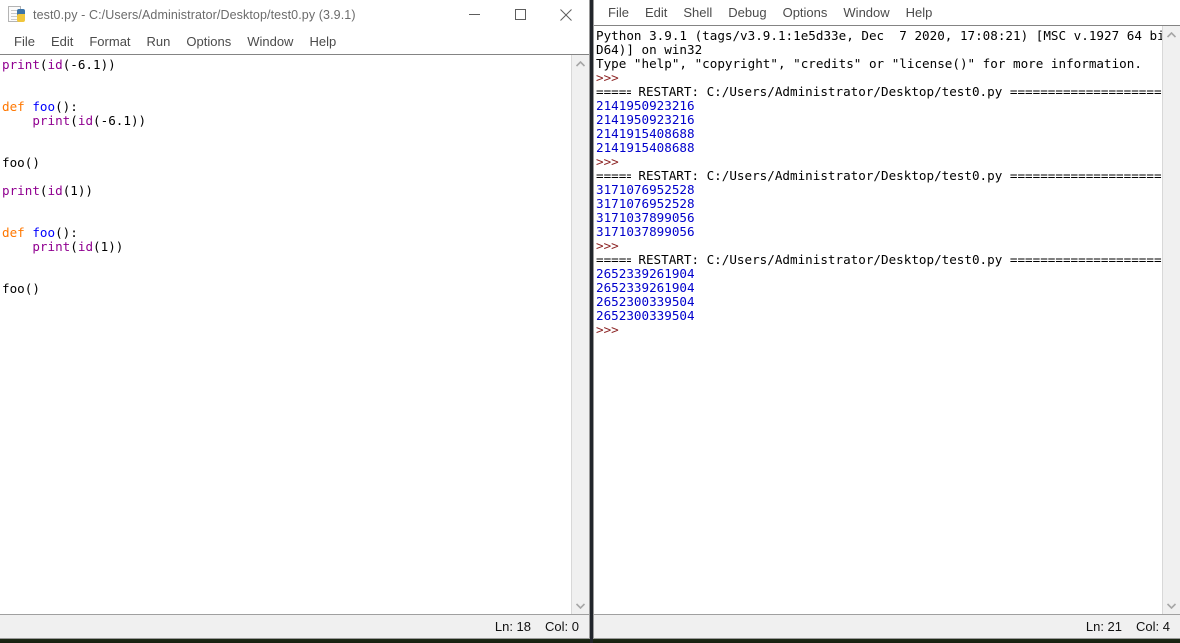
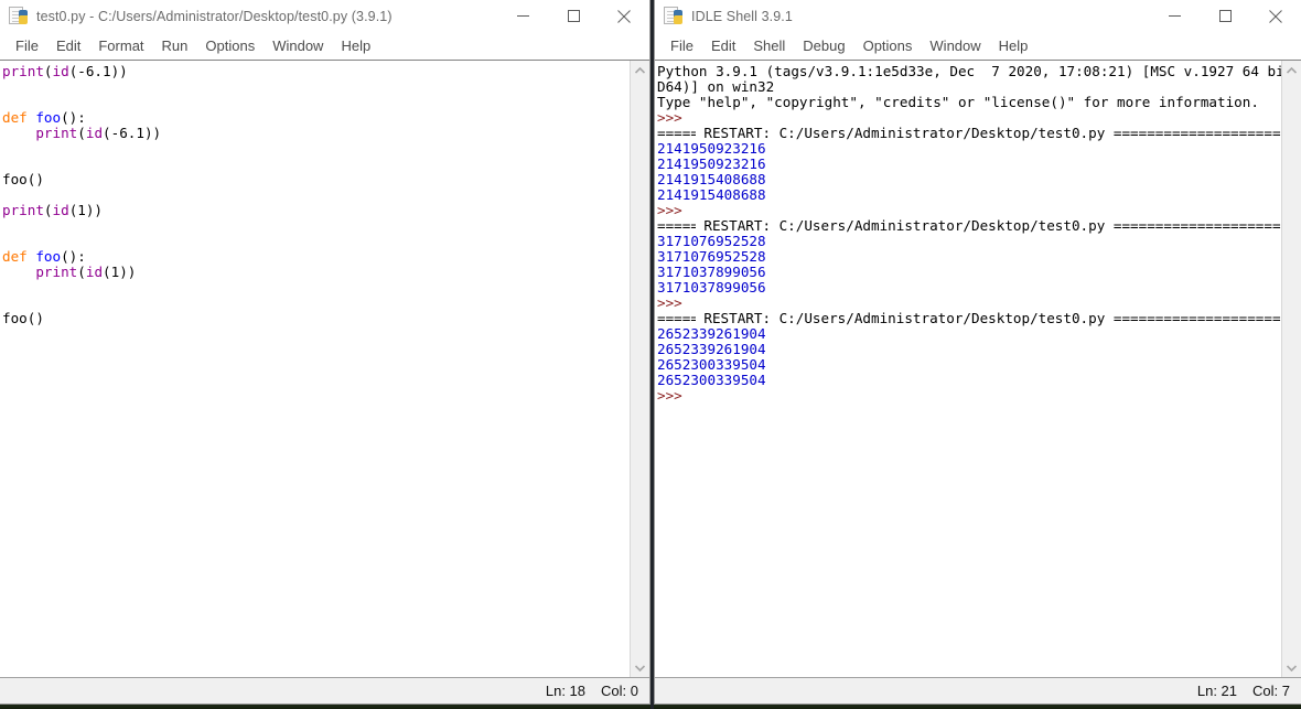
  test0.py - C:/Users/Administrator/Desktop/test0.py (3.9.1)
  File
  Edit
  Format
  Run
  Options
  Window
  Help
  print(id(-6.1))
  def foo():
  print(id(-6.1))
  foo()
  print(id(1))
  def foo():
  print(id(1))
  foo()
  Ln: 18
  Col: 0
+ IDLE Shell 3.9.1
  File
  Edit
  Shell
  Debug
  Options
  Window
  Help
  Python 3.9.1 (tags/v3.9.1:1e5d33e, Dec 7 2020, 17:08:21) [MSC v.1927 64 bi
  D64)] on win32
  Type "help", "copyright", "credits" or "license()" for more information.
  >>>
  RESTART: C:/Users/Administrator/Desktop/test0.py
  2141950923216
  2141950923216
  2141915408688
  2141915408688
  >>>
  RESTART: C:/Users/Administrator/Desktop/test0.py
  3171076952528
  3171076952528
  3171037899056
  3171037899056
  >>>
  RESTART: C:/Users/Administrator/Desktop/test0.py
  2652339261904
  2652339261904
  2652300339504
  2652300339504
  >>>
  Ln: 21
- Col: 4
+ Col: 7
